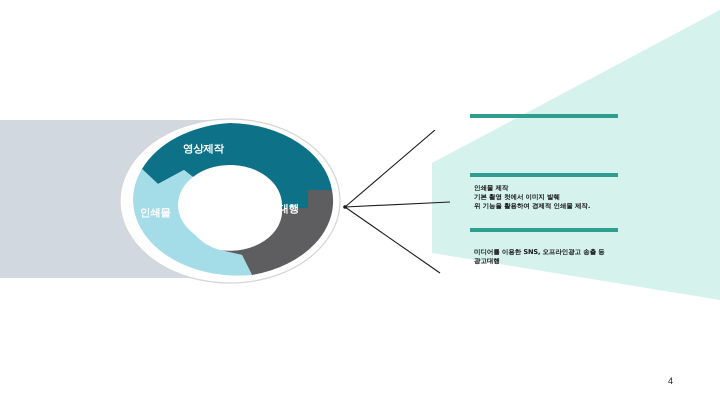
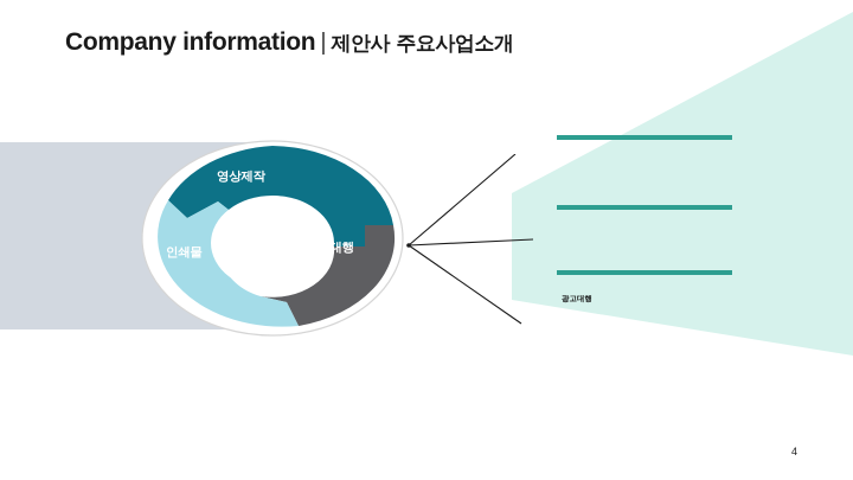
+ Company information | 제안사 주요사업소개
  영상제작
  광고대행
  인쇄물
- 인쇄물 제작
- 기본 촬영 컷에서 이미지 발췌
- 위 기능을 활용하여 경제적 인쇄물 제작.
- 미디어를 이용한 SNS, 오프라인광고 송출 등
  광고대행
  4
